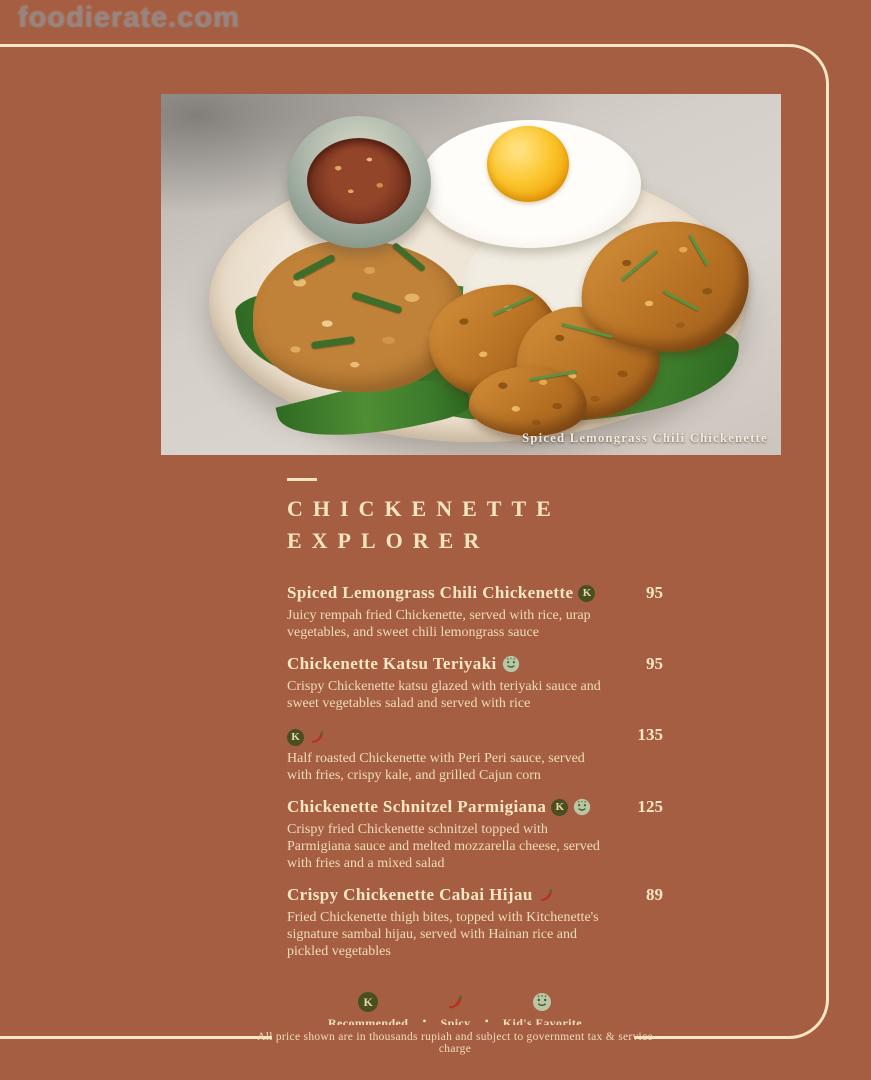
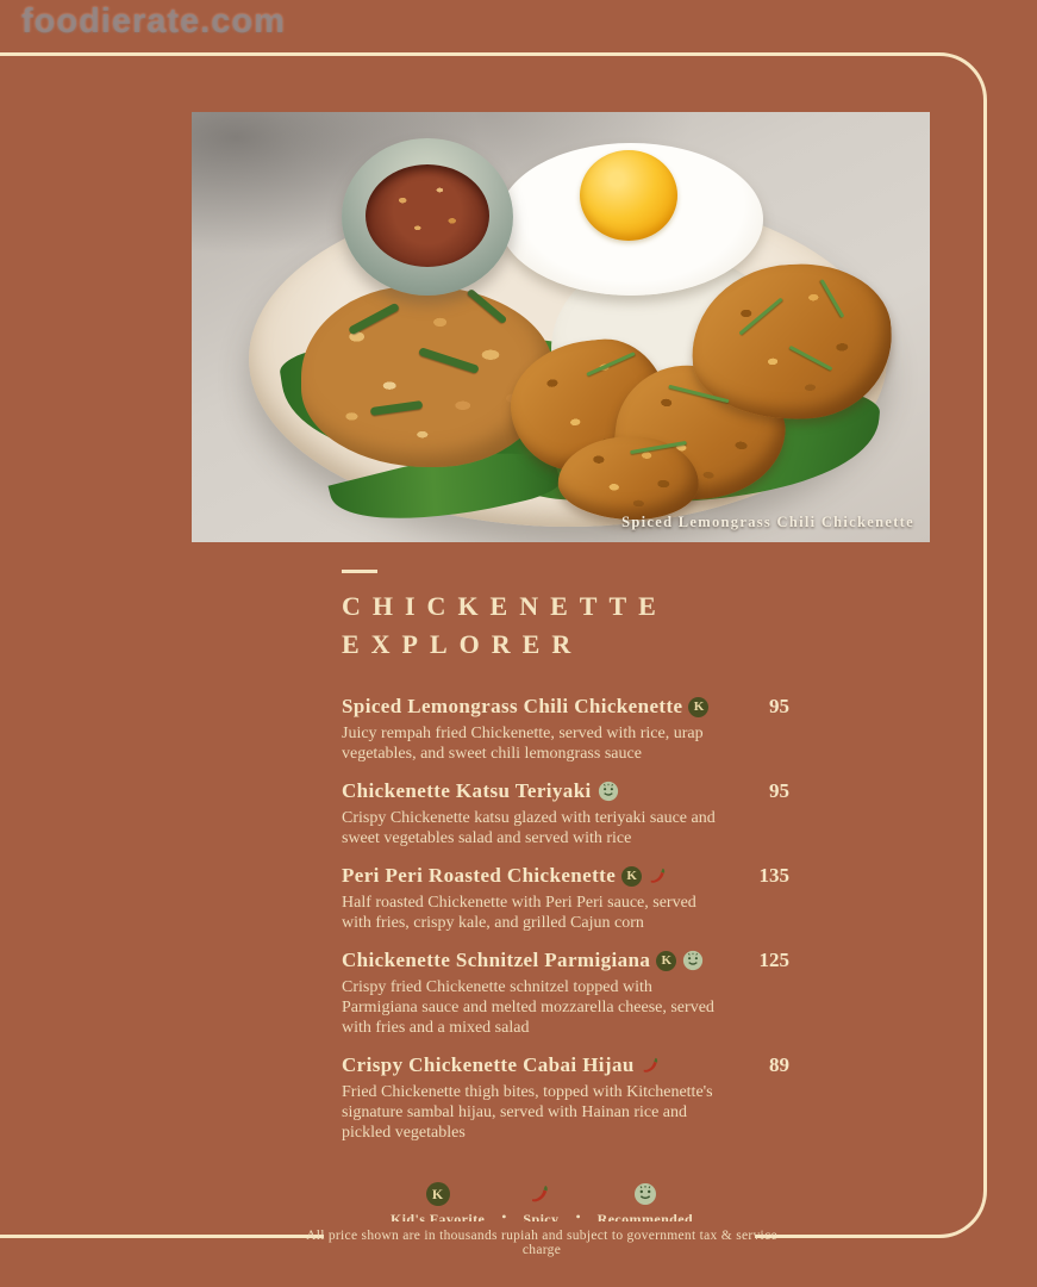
  foodierate.com
  Spiced Lemongrass Chili Chickenette
  CHICKENETTE
  EXPLORER
  Spiced Lemongrass Chili Chickenette
  K
  95
  Juicy rempah fried Chickenette, served with rice, urap vegetables, and sweet chili lemongrass sauce
  Chickenette Katsu Teriyaki
  95
  Crispy Chickenette katsu glazed with teriyaki sauce and sweet vegetables salad and served with rice
+ Peri Peri Roasted Chickenette
  K
  135
  Half roasted Chickenette with Peri Peri sauce, served with fries, crispy kale, and grilled Cajun corn
  Chickenette Schnitzel Parmigiana
  K
  125
  Crispy fried Chickenette schnitzel topped with Parmigiana sauce and melted mozzarella cheese, served with fries and a mixed salad
  Crispy Chickenette Cabai Hijau
  89
  Fried Chickenette thigh bites, topped with Kitchenette's signature sambal hijau, served with Hainan rice and pickled vegetables
  K
- Recommended
+ Kid's Favorite
  •
  Spicy
  •
- Kid's Favorite
+ Recommended
  All price shown are in thousands rupiah and subject to government tax & service charge
